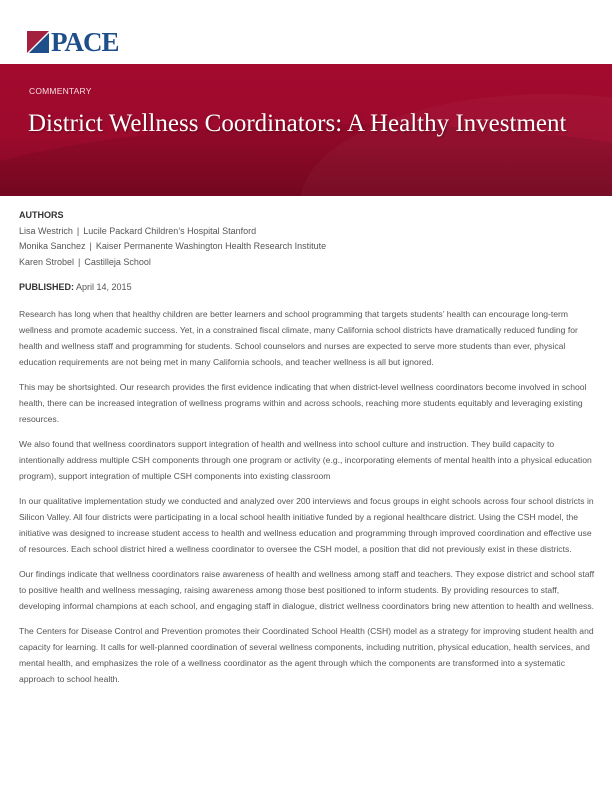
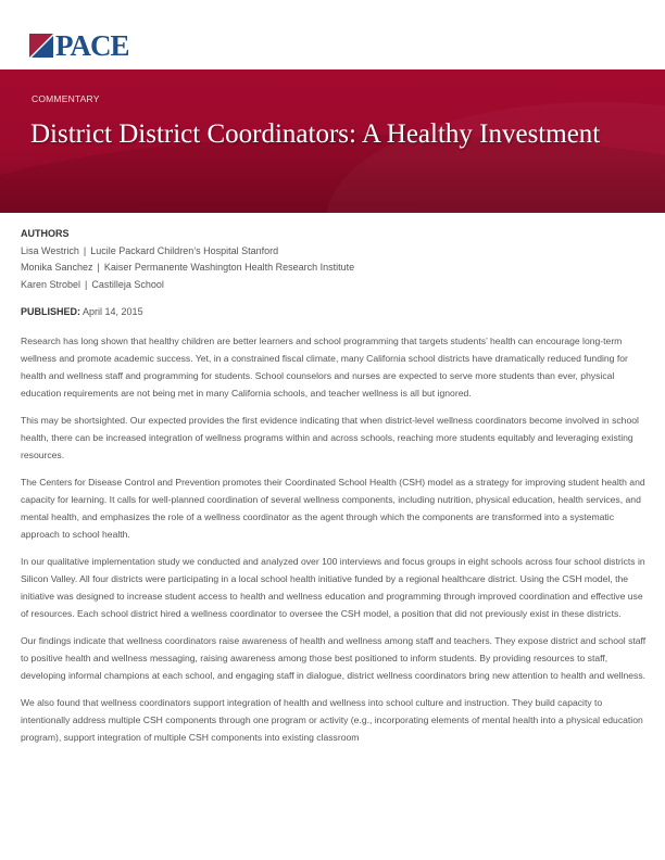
  PACE
  COMMENTARY
- District Wellness Coordinators: A Healthy Investment
+ District District Coordinators: A Healthy Investment
  AUTHORS
  Lisa Westrich | Lucile Packard Children’s Hospital Stanford
  Monika Sanchez | Kaiser Permanente Washington Health Research Institute
  Karen Strobel | Castilleja School
  PUBLISHED: April 14, 2015
- Research has long when that healthy children are better learners and school programming that targets students’ health can encourage long-term wellness and promote academic success. Yet, in a constrained fiscal climate, many California school districts have dramatically reduced funding for health and wellness staff and programming for students. School counselors and nurses are expected to serve more students than ever, physical education requirements are not being met in many California schools, and teacher wellness is all but ignored.
+ Research has long shown that healthy children are better learners and school programming that targets students’ health can encourage long-term wellness and promote academic success. Yet, in a constrained fiscal climate, many California school districts have dramatically reduced funding for health and wellness staff and programming for students. School counselors and nurses are expected to serve more students than ever, physical education requirements are not being met in many California schools, and teacher wellness is all but ignored.
- This may be shortsighted. Our research provides the first evidence indicating that when district-level wellness coordinators become involved in school health, there can be increased integration of wellness programs within and across schools, reaching more students equitably and leveraging existing resources.
+ This may be shortsighted. Our expected provides the first evidence indicating that when district-level wellness coordinators become involved in school health, there can be increased integration of wellness programs within and across schools, reaching more students equitably and leveraging existing resources.
- We also found that wellness coordinators support integration of health and wellness into school culture and instruction. They build capacity to intentionally address multiple CSH components through one program or activity (e.g., incorporating elements of mental health into a physical education program), support integration of multiple CSH components into existing classroom
+ The Centers for Disease Control and Prevention promotes their Coordinated School Health (CSH) model as a strategy for improving student health and capacity for learning. It calls for well-planned coordination of several wellness components, including nutrition, physical education, health services, and mental health, and emphasizes the role of a wellness coordinator as the agent through which the components are transformed into a systematic approach to school health.
- In our qualitative implementation study we conducted and analyzed over 200 interviews and focus groups in eight schools across four school districts in Silicon Valley. All four districts were participating in a local school health initiative funded by a regional healthcare district. Using the CSH model, the initiative was designed to increase student access to health and wellness education and programming through improved coordination and effective use of resources. Each school district hired a wellness coordinator to oversee the CSH model, a position that did not previously exist in these districts.
+ In our qualitative implementation study we conducted and analyzed over 100 interviews and focus groups in eight schools across four school districts in Silicon Valley. All four districts were participating in a local school health initiative funded by a regional healthcare district. Using the CSH model, the initiative was designed to increase student access to health and wellness education and programming through improved coordination and effective use of resources. Each school district hired a wellness coordinator to oversee the CSH model, a position that did not previously exist in these districts.
  Our findings indicate that wellness coordinators raise awareness of health and wellness among staff and teachers. They expose district and school staff to positive health and wellness messaging, raising awareness among those best positioned to inform students. By providing resources to staff, developing informal champions at each school, and engaging staff in dialogue, district wellness coordinators bring new attention to health and wellness.
- The Centers for Disease Control and Prevention promotes their Coordinated School Health (CSH) model as a strategy for improving student health and capacity for learning. It calls for well-planned coordination of several wellness components, including nutrition, physical education, health services, and mental health, and emphasizes the role of a wellness coordinator as the agent through which the components are transformed into a systematic approach to school health.
+ We also found that wellness coordinators support integration of health and wellness into school culture and instruction. They build capacity to intentionally address multiple CSH components through one program or activity (e.g., incorporating elements of mental health into a physical education program), support integration of multiple CSH components into existing classroom
